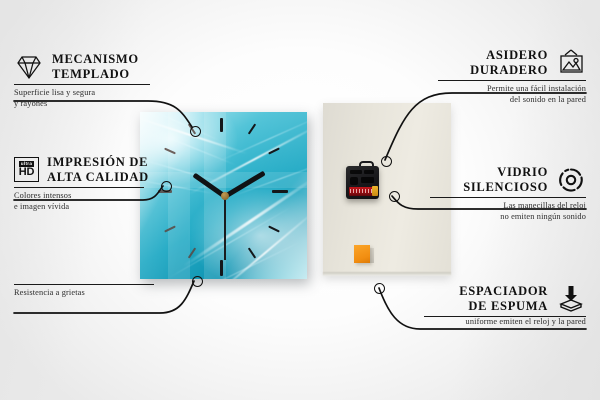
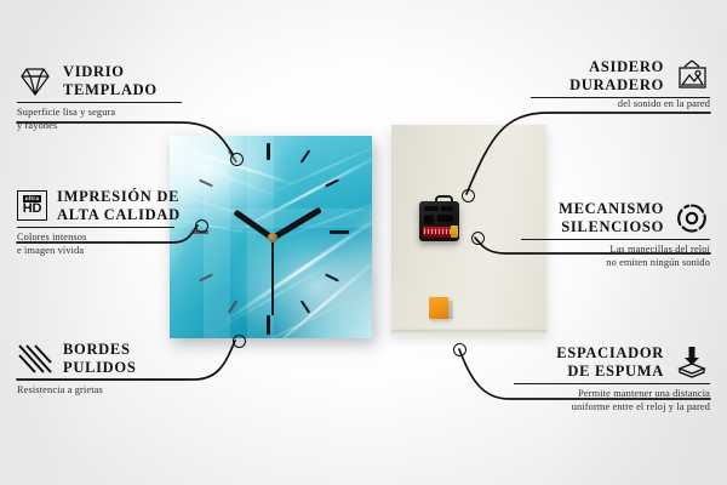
- MECANISMO
+ VIDRIO
  TEMPLADO
  Superficie lisa y segura
  y rayones
  HD
  IMPRESIÓN DE
  ALTA CALIDAD
  Colores intensos
  e imagen vívida
+ BORDES
+ PULIDOS
  Resistencia a grietas
  ASIDERO
  DURADERO
- Permite una fácil instalación
  del sonido en la pared
- VIDRIO
+ MECANISMO
  SILENCIOSO
  Las manecillas del reloj
  no emiten ningún sonido
  ESPACIADOR
  DE ESPUMA
+ Permite mantener una distancia
- uniforme emiten el reloj y la pared
+ uniforme entre el reloj y la pared
